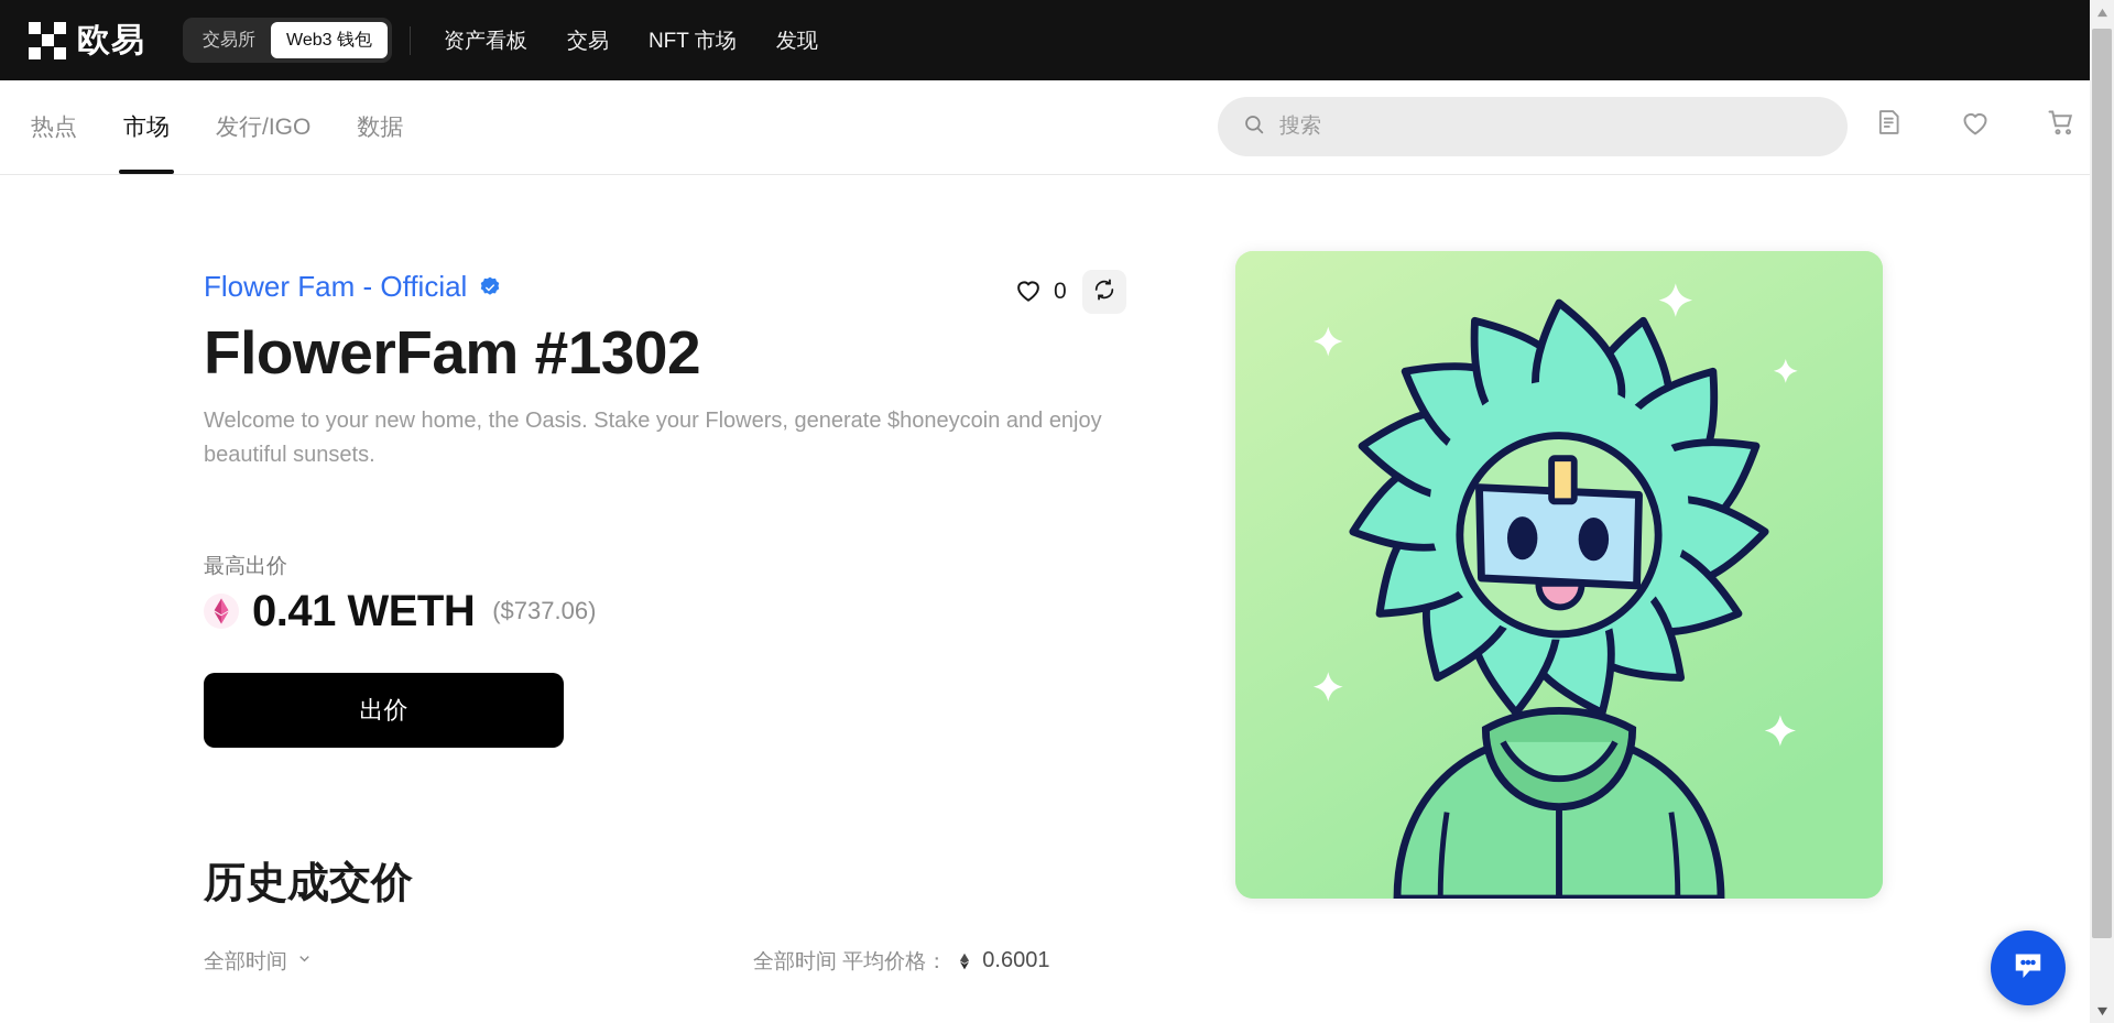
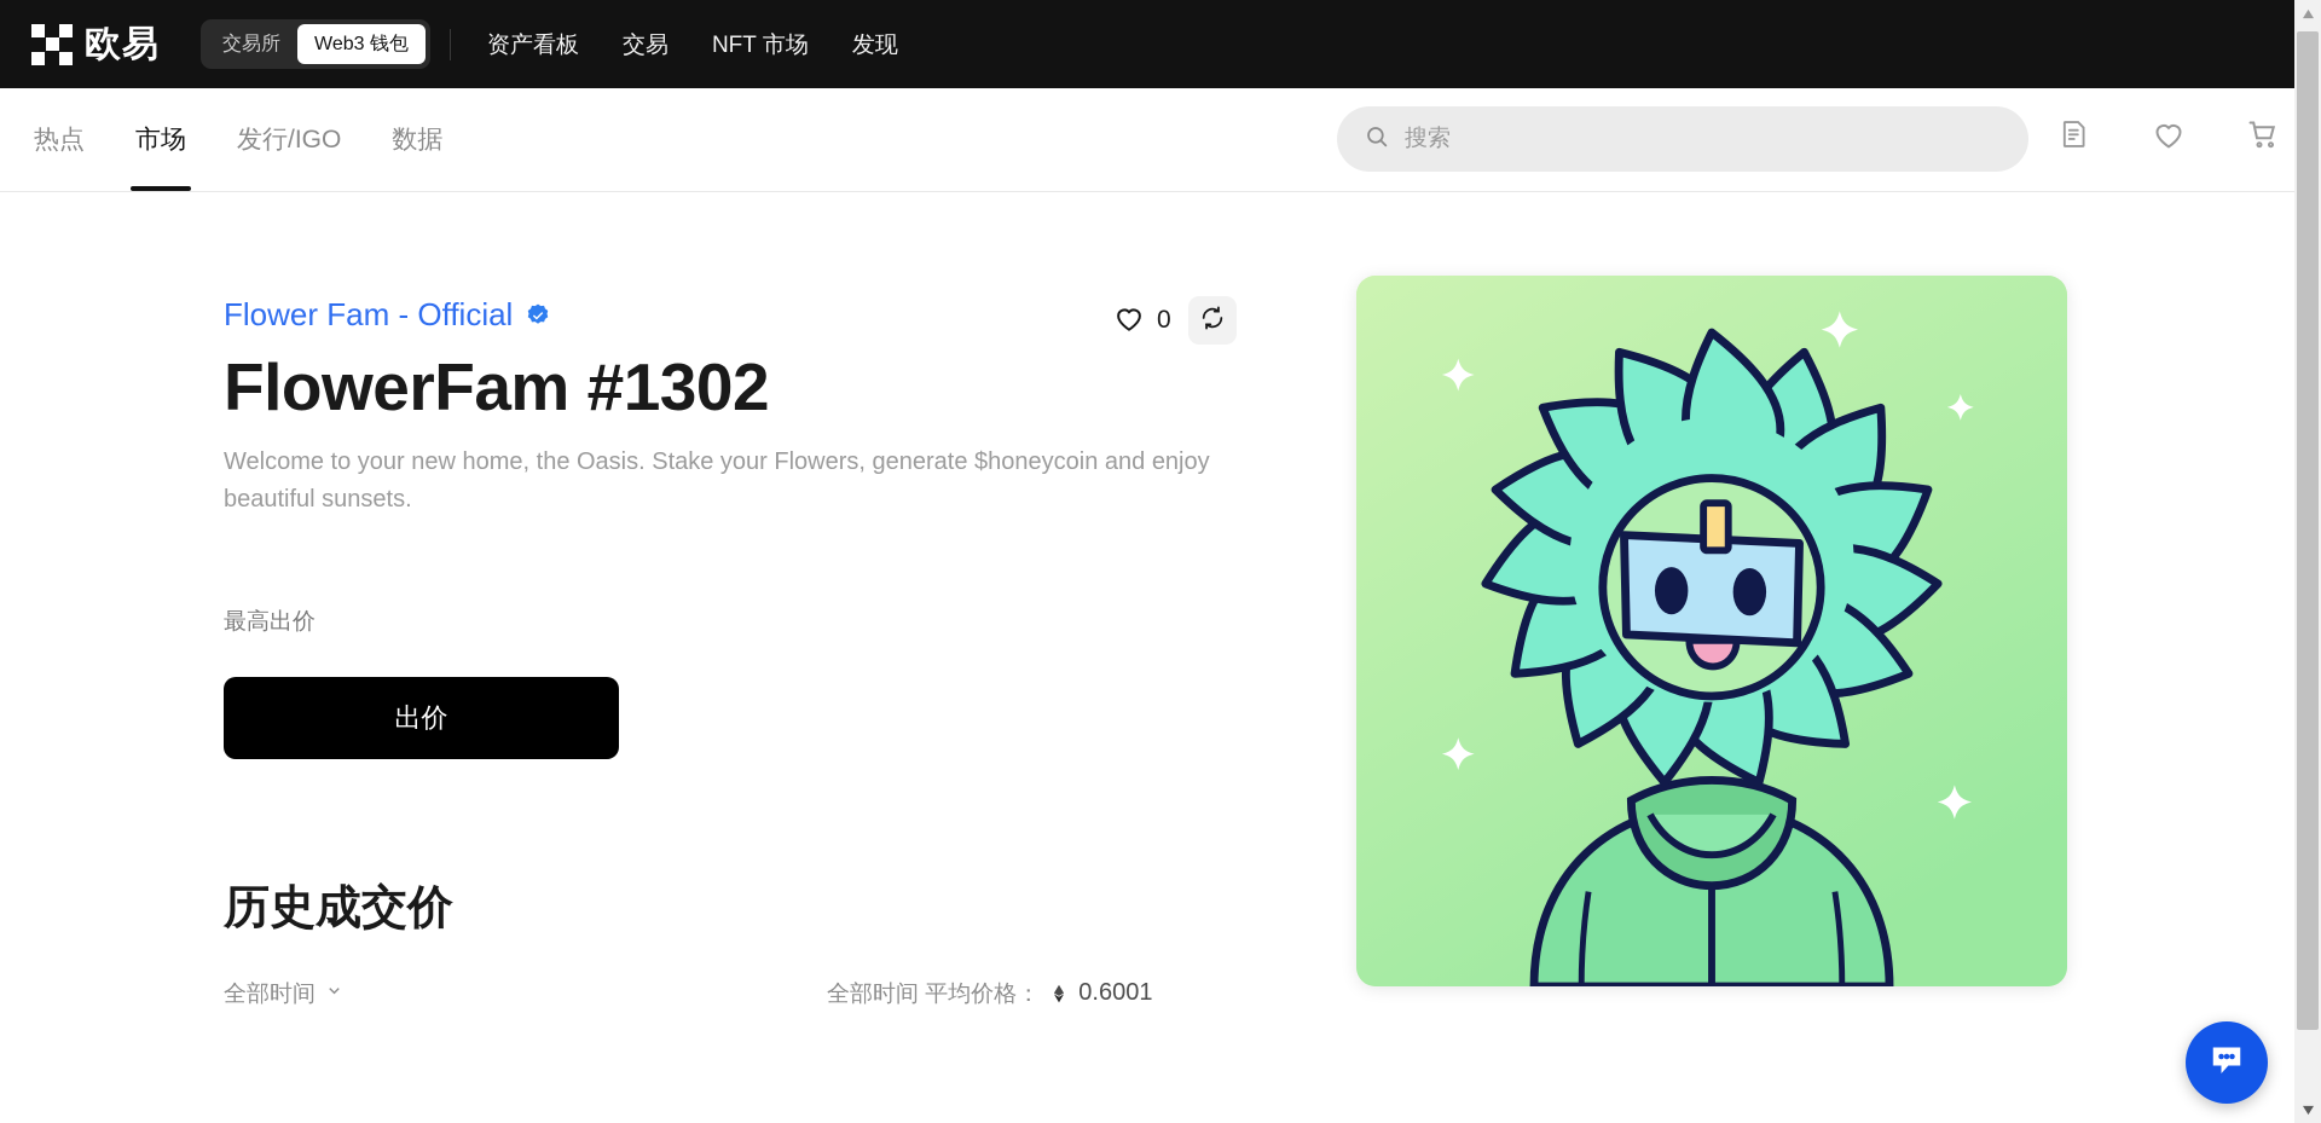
  欧易
  交易所
  Web3 钱包
  资产看板
  交易
  NFT 市场
  发现
  热点
  市场
  发行/IGO
  数据
  搜索
  Flower Fam - Official
  FlowerFam #1302
  Welcome to your new home, the Oasis. Stake your Flowers, generate $honeycoin and enjoy beautiful sunsets.
  最高出价
- 0.41 WETH
- ($737.06)
  出价
  历史成交价
  全部时间
  全部时间 平均价格：
  0.6001
  0
